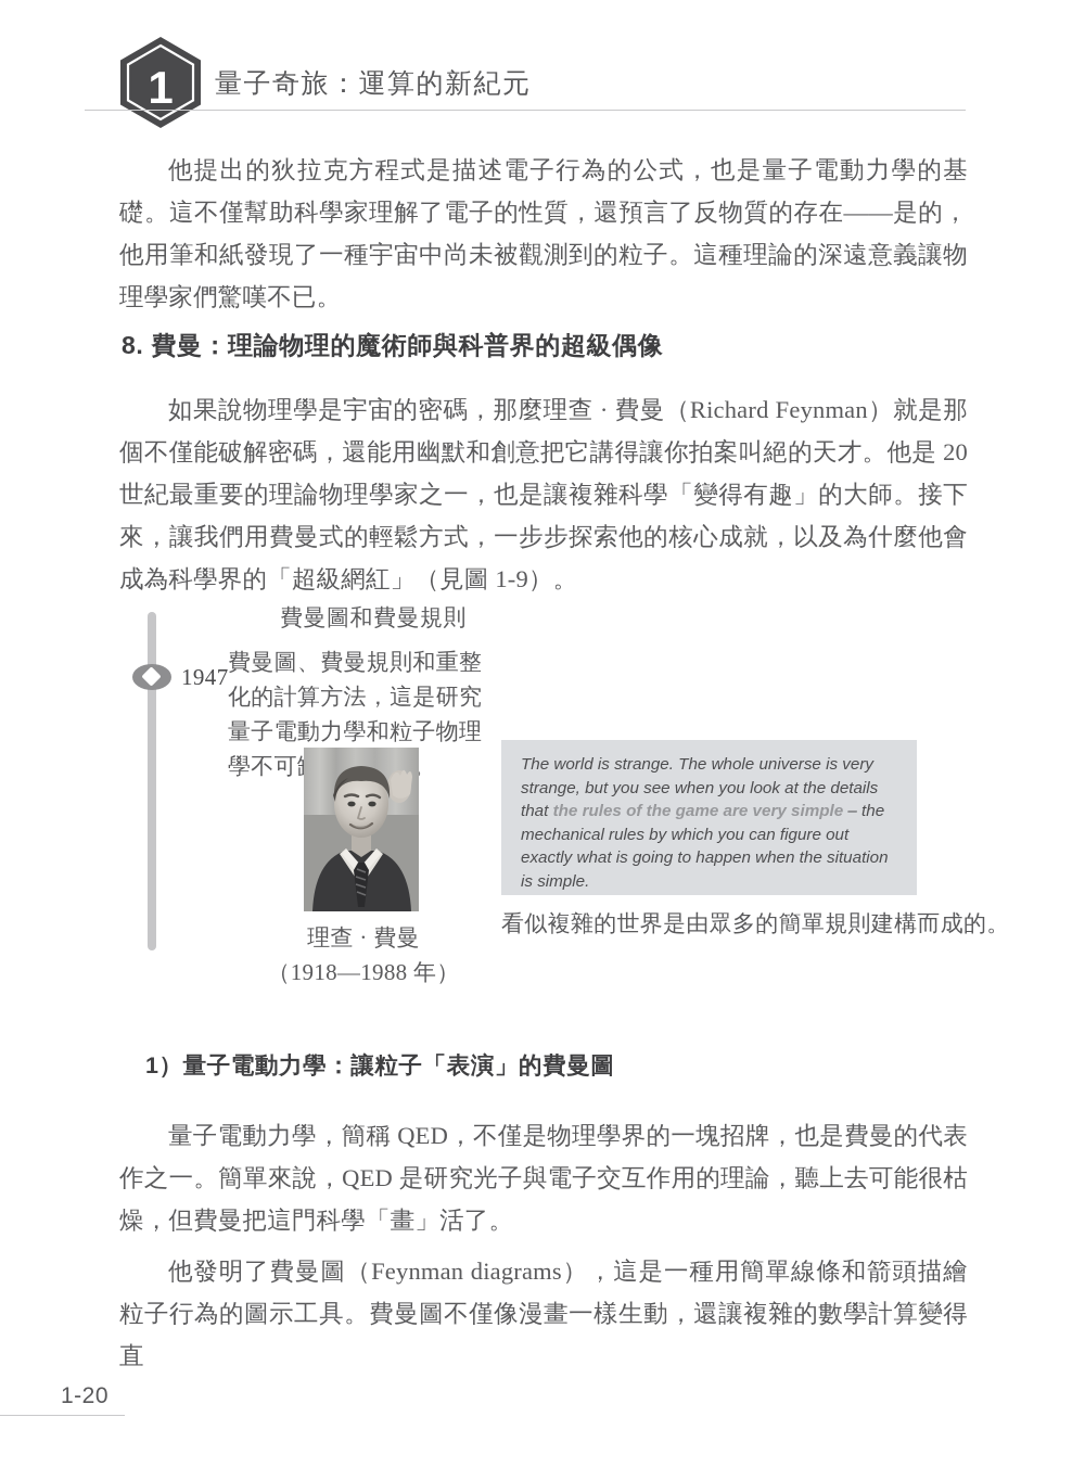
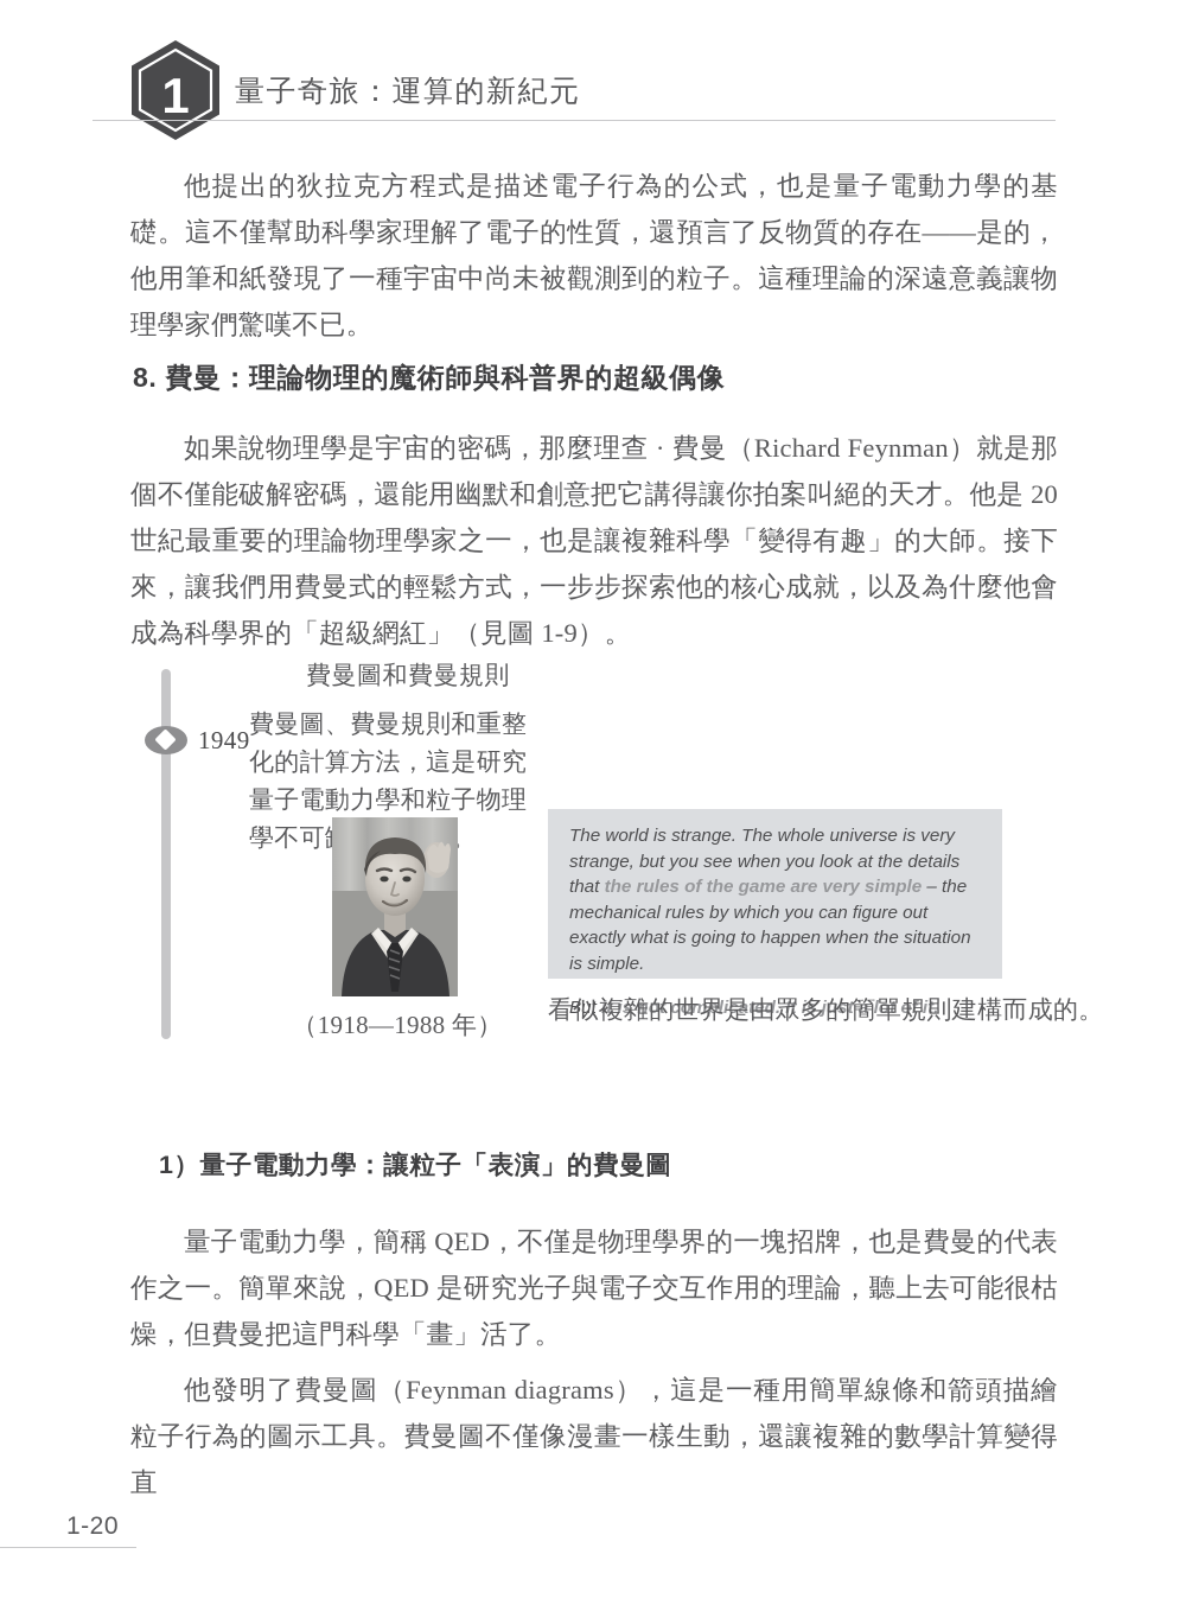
  1
  量子奇旅：運算的新紀元
  他提出的狄拉克方程式是描述電子行為的公式，也是量子電動力學的基礎。這不僅幫助科學家理解了電子的性質，還預言了反物質的存在——是的，他用筆和紙發現了一種宇宙中尚未被觀測到的粒子。這種理論的深遠意義讓物理學家們驚嘆不已。
  8. 費曼：理論物理的魔術師與科普界的超級偶像
  如果說物理學是宇宙的密碼，那麼理查 · 費曼（Richard Feynman）就是那個不僅能破解密碼，還能用幽默和創意把它講得讓你拍案叫絕的天才。他是 20 世紀最重要的理論物理學家之一，也是讓複雜科學「變得有趣」的大師。接下來，讓我們用費曼式的輕鬆方式，一步步探索他的核心成就，以及為什麼他會成為科學界的「超級網紅」（見圖 1-9）。
- 1947
+ 1949
  費曼圖和費曼規則
  費曼圖、費曼規則和重整化的計算方法，這是研究量子電動力學和粒子物理學不可。
- 理查 · 費曼
  （1918—1988 年）
  The world is strange. The whole universe is very strange, but you see when you look at the details that the rules of the game are very simple – the mechanical rules by which you can figure out exactly what is going to happen when the situation is simple.
+ But it is not complicated. It is just a lot of it.
  看似複雜的世界是由眾多的簡單規則建構而成的。
  1）量子電動力學：讓粒子「表演」的費曼圖
  量子電動力學，簡稱 QED，不僅是物理學界的一塊招牌，也是費曼的代表作之一。簡單來說，QED 是研究光子與電子交互作用的理論，聽上去可能很枯燥，但費曼把這門科學「畫」活了。
  他發明了費曼圖（Feynman diagrams），這是一種用簡單線條和箭頭描繪粒子行為的圖示工具。費曼圖不僅像漫畫一樣生動，還讓複雜的數學計算變得直
  1-20
